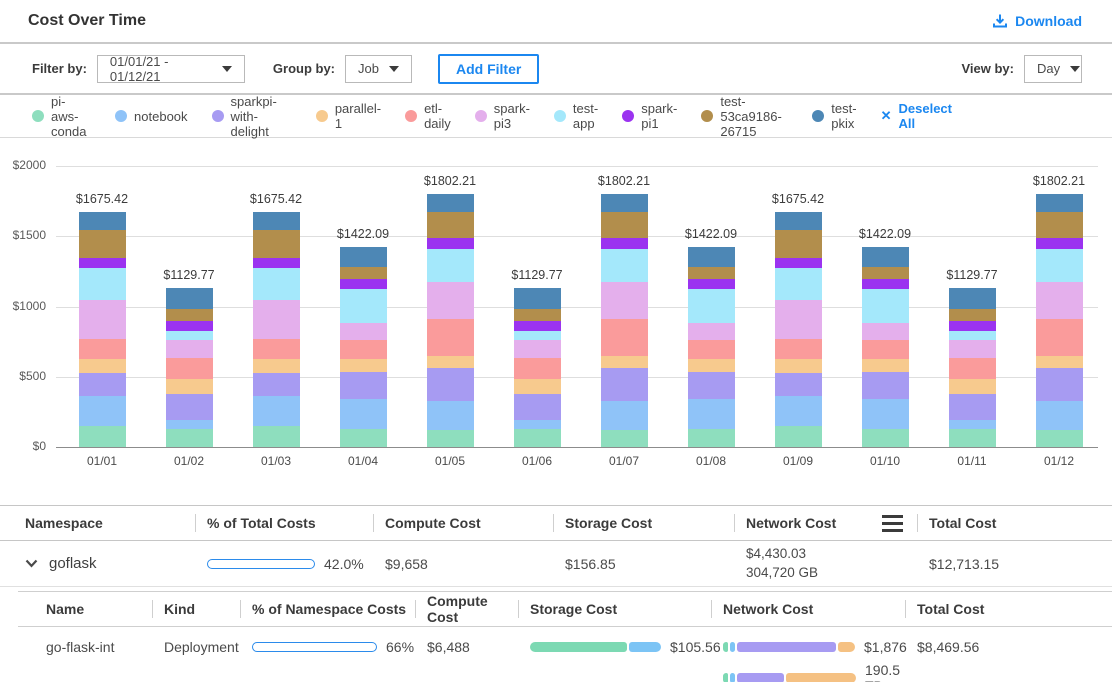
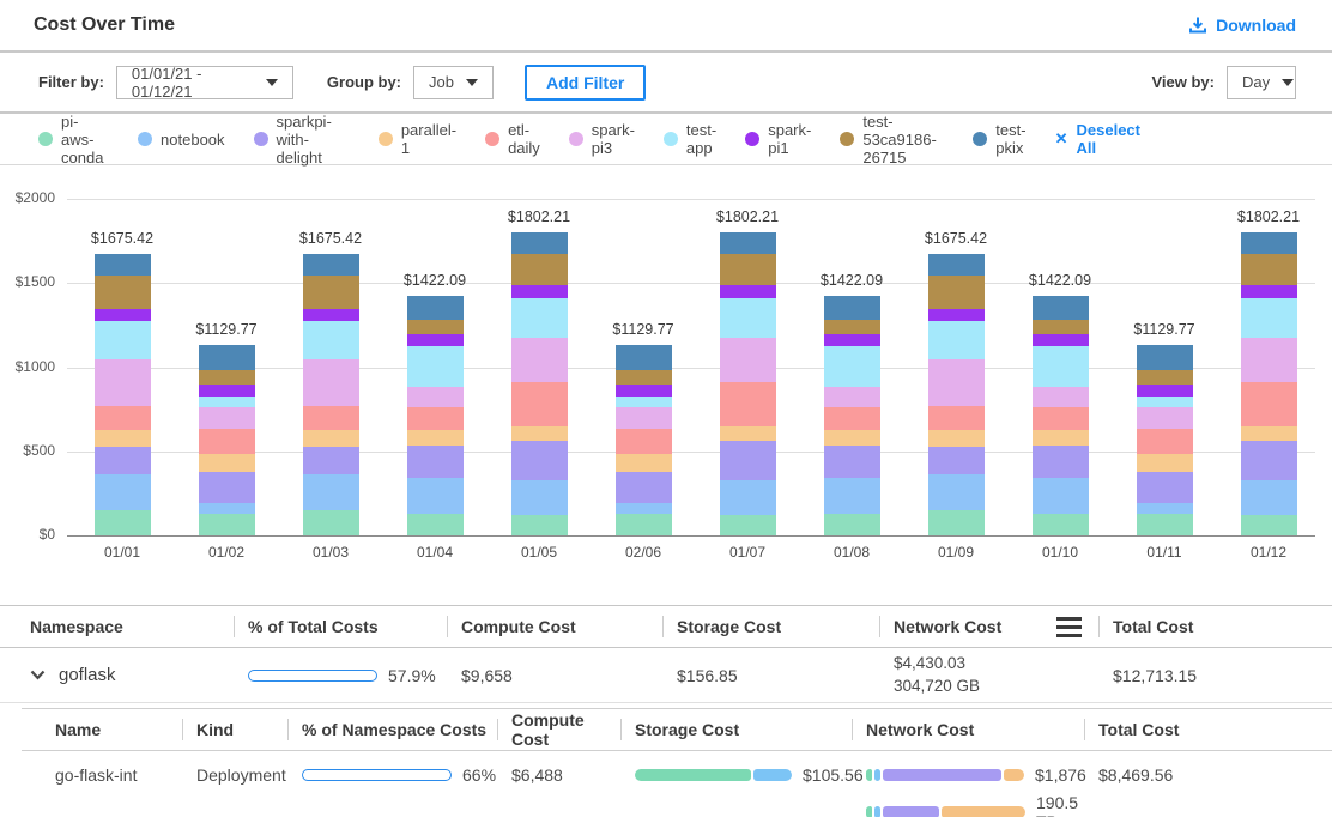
  Cost Over Time
  Download
  Filter by:
  01/01/21 - 01/12/21
  Group by:
  Job
  Add Filter
  View by:
  Day
  pi-aws-conda
  notebook
  sparkpi-with-delight
  parallel-1
  etl-daily
  spark-pi3
  test-app
  spark-pi1
  test-53ca9186-26715
  test-pkix
  ✕
  Deselect All
  $0
  $500
  $1000
  $1500
  $2000
  $1675.42
  01/01
  $1129.77
  01/02
  $1675.42
  01/03
  $1422.09
  01/04
  $1802.21
  01/05
  $1129.77
- 01/06
+ 02/06
  $1802.21
  01/07
  $1422.09
  01/08
  $1675.42
  01/09
  $1422.09
  01/10
  $1129.77
  01/11
  $1802.21
  01/12
  Namespace
  % of Total Costs
  Compute Cost
  Storage Cost
  Network Cost
  Total Cost
  goflask
- 42.0%
+ 57.9%
  $9,658
  $156.85
  $4,430.03
  304,720 GB
  $12,713.15
  Name
  Kind
  % of Namespace Costs
  Compute Cost
  Storage Cost
  Network Cost
  Total Cost
  go-flask-int
  Deployment
  66%
  $6,488
  $105.56
  $1,876
  190.5
  $8,469.56
